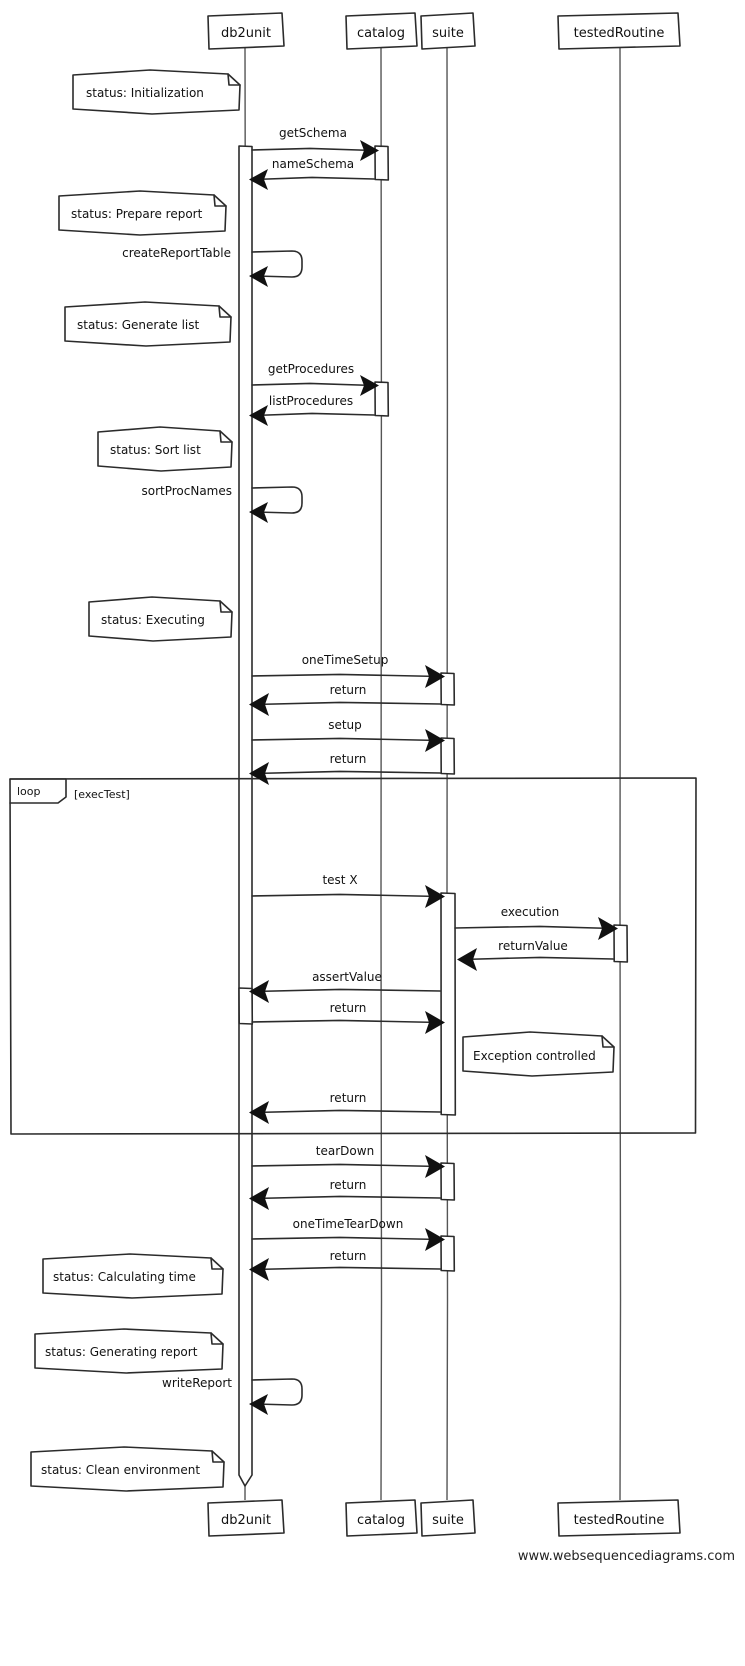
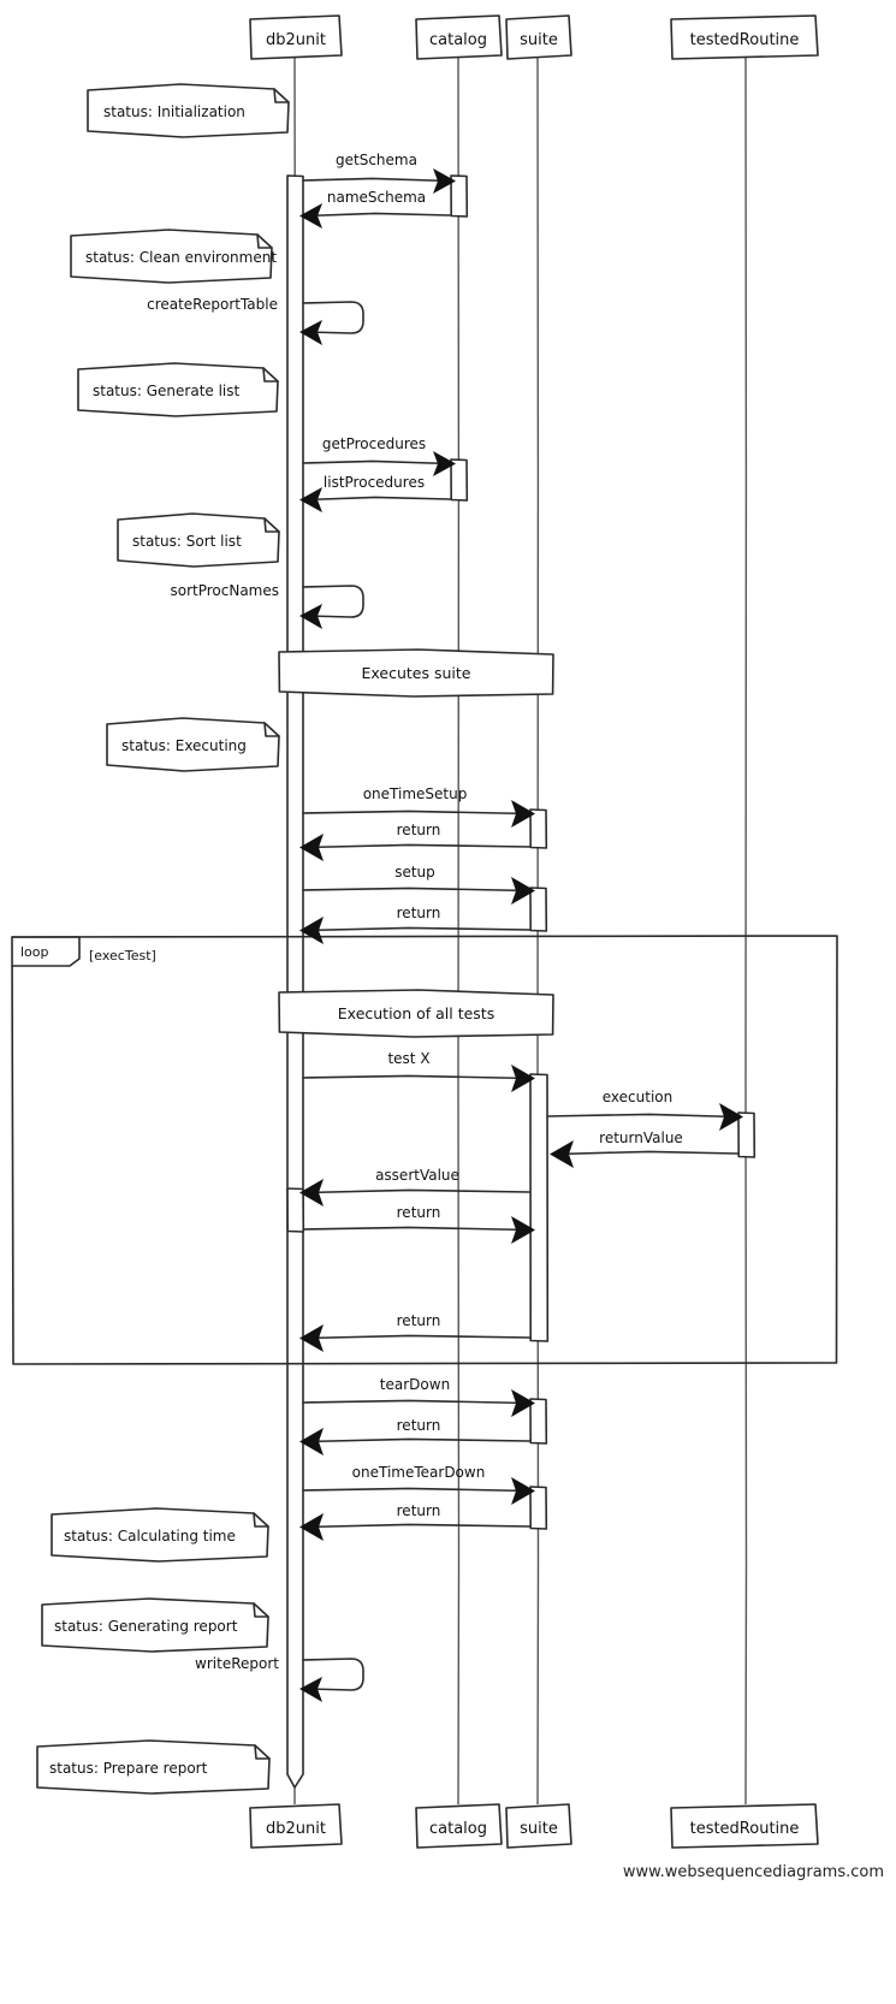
  loop
  [execTest]
+ Executes suite
+ Execution of all tests
  getSchema
  nameSchema
  createReportTable
  getProcedures
  listProcedures
  sortProcNames
  oneTimeSetup
  return
  setup
  return
  test X
  execution
  returnValue
  assertValue
  return
  return
  tearDown
  return
  oneTimeTearDown
  return
  writeReport
  status: Initialization
- status: Prepare report
+ status: Clean environment
  status: Generate list
  status: Sort list
  status: Executing
- Exception controlled
  status: Calculating time
  status: Generating report
- status: Clean environment
+ status: Prepare report
  db2unit
  catalog
  suite
  testedRoutine
  db2unit
  catalog
  suite
  testedRoutine
  www.websequencediagrams.com
